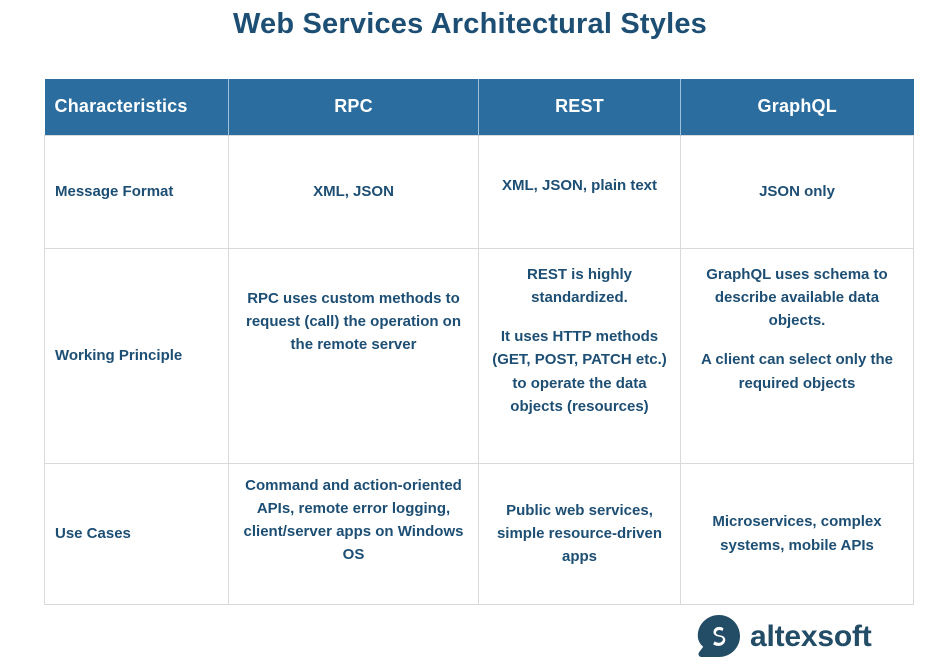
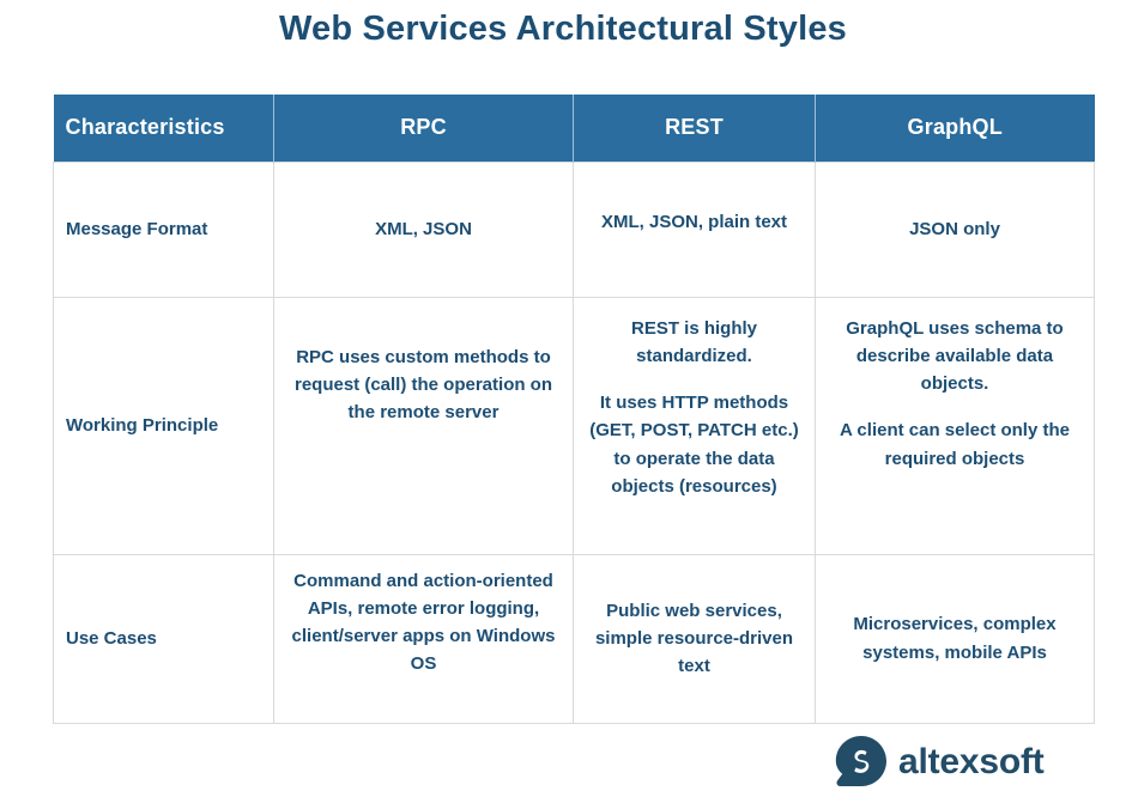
  Web Services Architectural Styles
  Characteristics	RPC	REST	GraphQL
  Message Format	XML, JSON	XML, JSON, plain text	JSON only
  Working Principle	RPC uses custom methods to request (call) the operation on the remote server	REST is highly standardized. It uses HTTP methods (GET, POST, PATCH etc.) to operate the data objects (resources)	GraphQL uses schema to describe available data objects. A client can select only the required objects
- Use Cases	Command and action-oriented APIs, remote error logging, client/server apps on Windows OS	Public web services, simple resource-driven apps	Microservices, complex systems, mobile APIs
+ Use Cases	Command and action-oriented APIs, remote error logging, client/server apps on Windows OS	Public web services, simple resource-driven text	Microservices, complex systems, mobile APIs
  altexsoft
